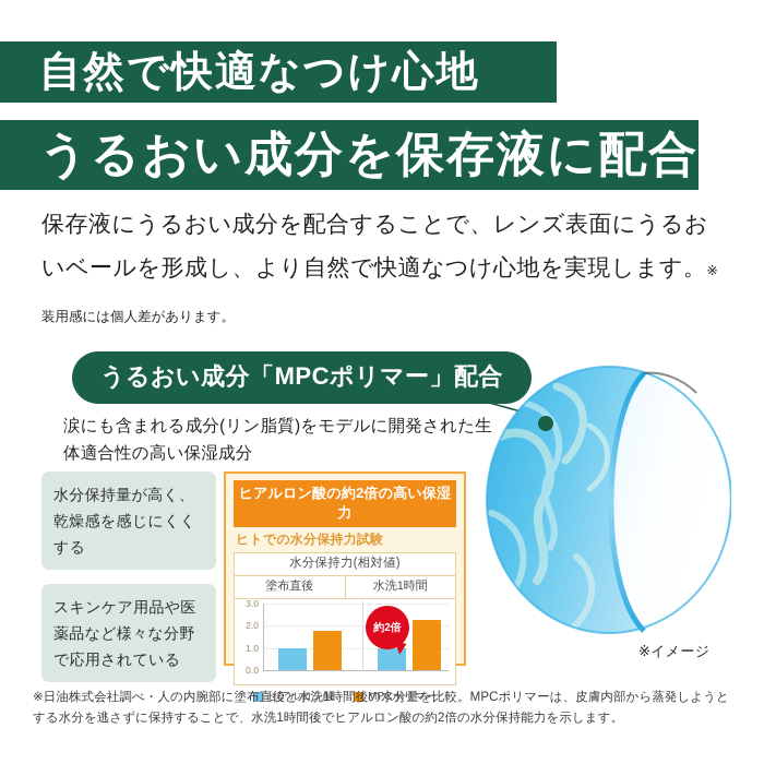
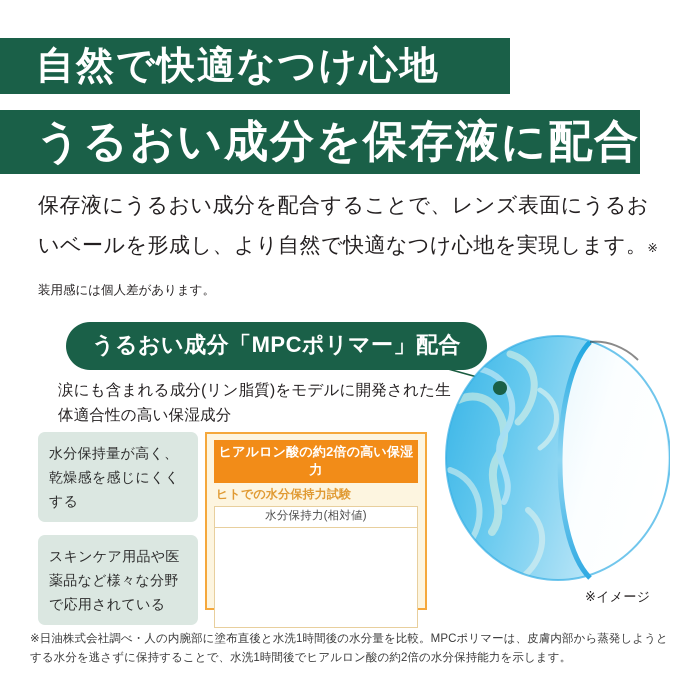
  自然で快適なつけ心地
  うるおい成分を保存液に配合
  保存液にうるおい成分を配合することで、レンズ表面にうるおいベールを形成し、より自然で快適なつけ心地を実現します。※装用感には個人差があります。
  うるおい成分「MPCポリマー」配合
  涙にも含まれる成分(リン脂質)をモデルに開発された生体適合性の高い保湿成分
  水分保持量が高く、乾燥感を感じにくくする
  スキンケア用品や医薬品など様々な分野で応用されている
  ヒアルロン酸の約2倍の高い保湿力
  ヒトでの水分保持力試験
  水分保持力(相対値)
- 塗布直後
- 水洗1時間
- 3.0
- 2.0
- 1.0
- 0.0
- 約2倍
- ヒアルロン酸
- MPCポリマー
  ※イメージ
  ※日油株式会社調べ・人の内腕部に塗布直後と水洗1時間後の水分量を比較。MPCポリマーは、皮膚内部から蒸発しようとする水分を逃さずに保持することで、水洗1時間後でヒアルロン酸の約2倍の水分保持能力を示します。
